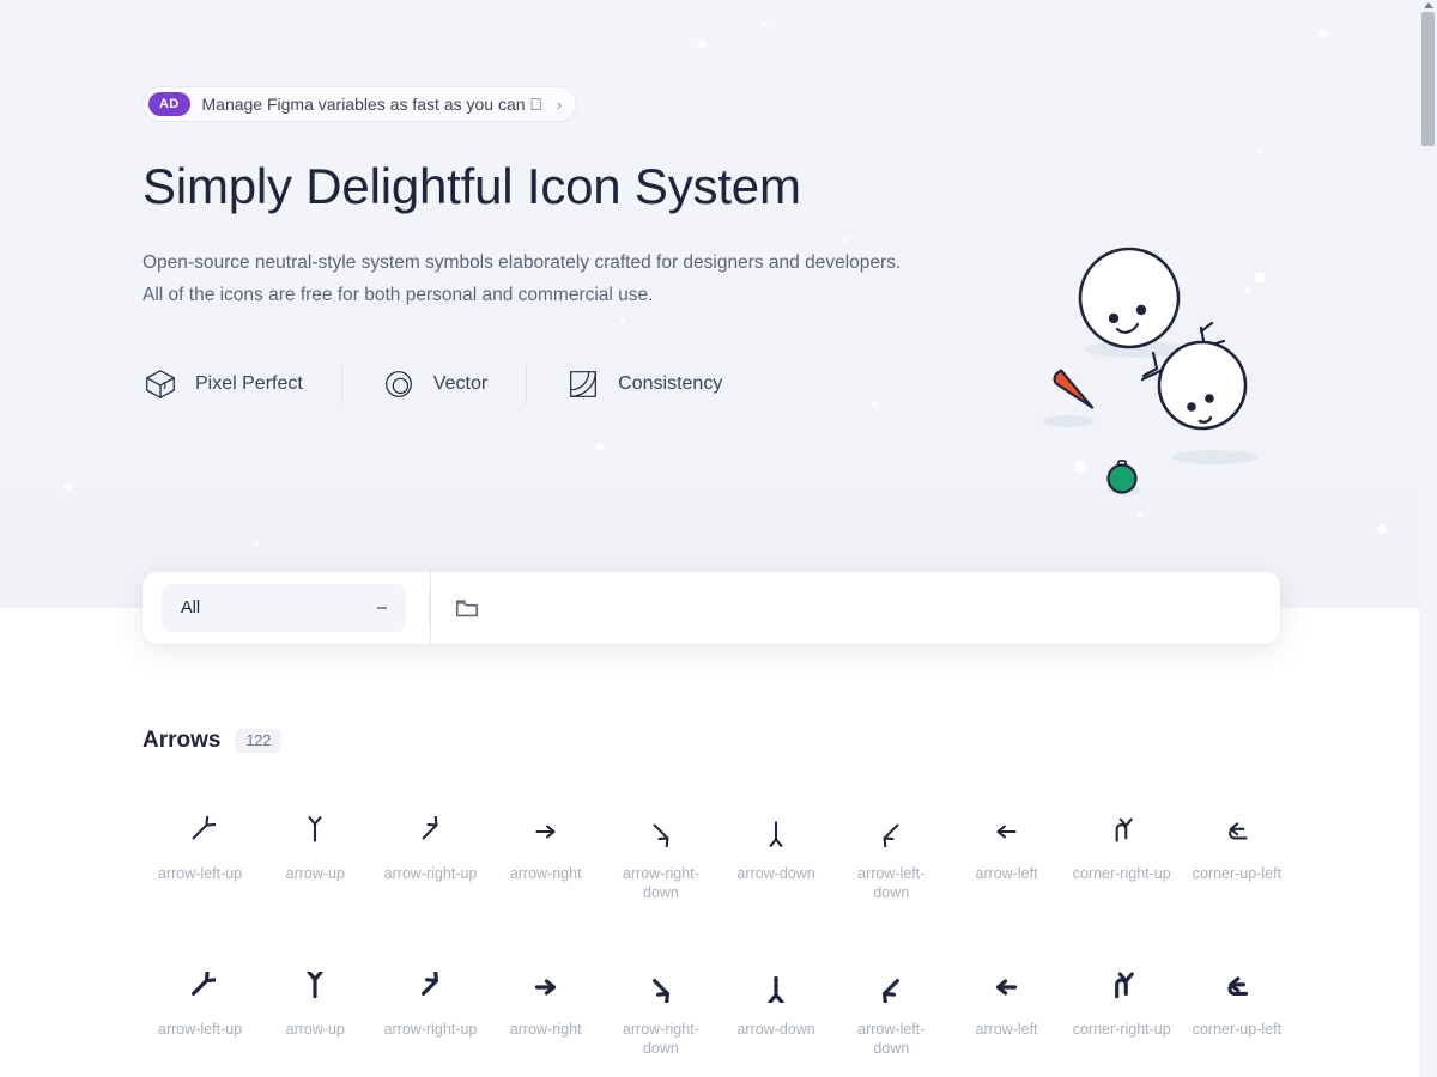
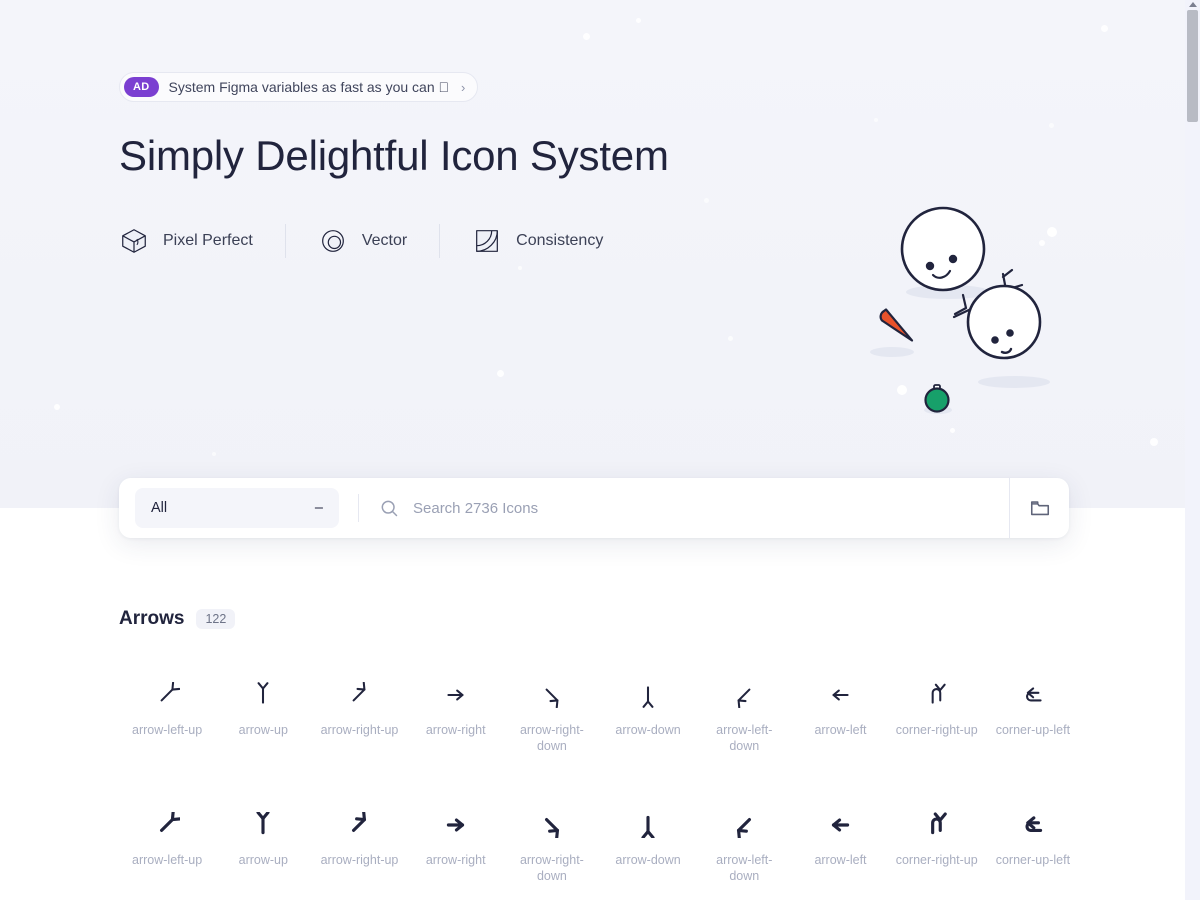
  AD
- Manage Figma variables as fast as you can 
+ System Figma variables as fast as you can 
  ›
  Simply Delightful Icon System
- Open-source neutral-style system symbols elaborately crafted for designers and developers.
- All of the icons are free for both personal and commercial use.
  Pixel Perfect
  Vector
  Consistency
  All
  –
+ Search 2736 Icons
  Arrows
  122
  arrow-left-up
  arrow-up
  arrow-right-up
  arrow-right
  arrow-right-down
  arrow-down
  arrow-left-down
  arrow-left
  corner-right-up
  corner-up-left
  arrow-left-up
  arrow-up
  arrow-right-up
  arrow-right
  arrow-right-down
  arrow-down
  arrow-left-down
  arrow-left
  corner-right-up
  corner-up-left
